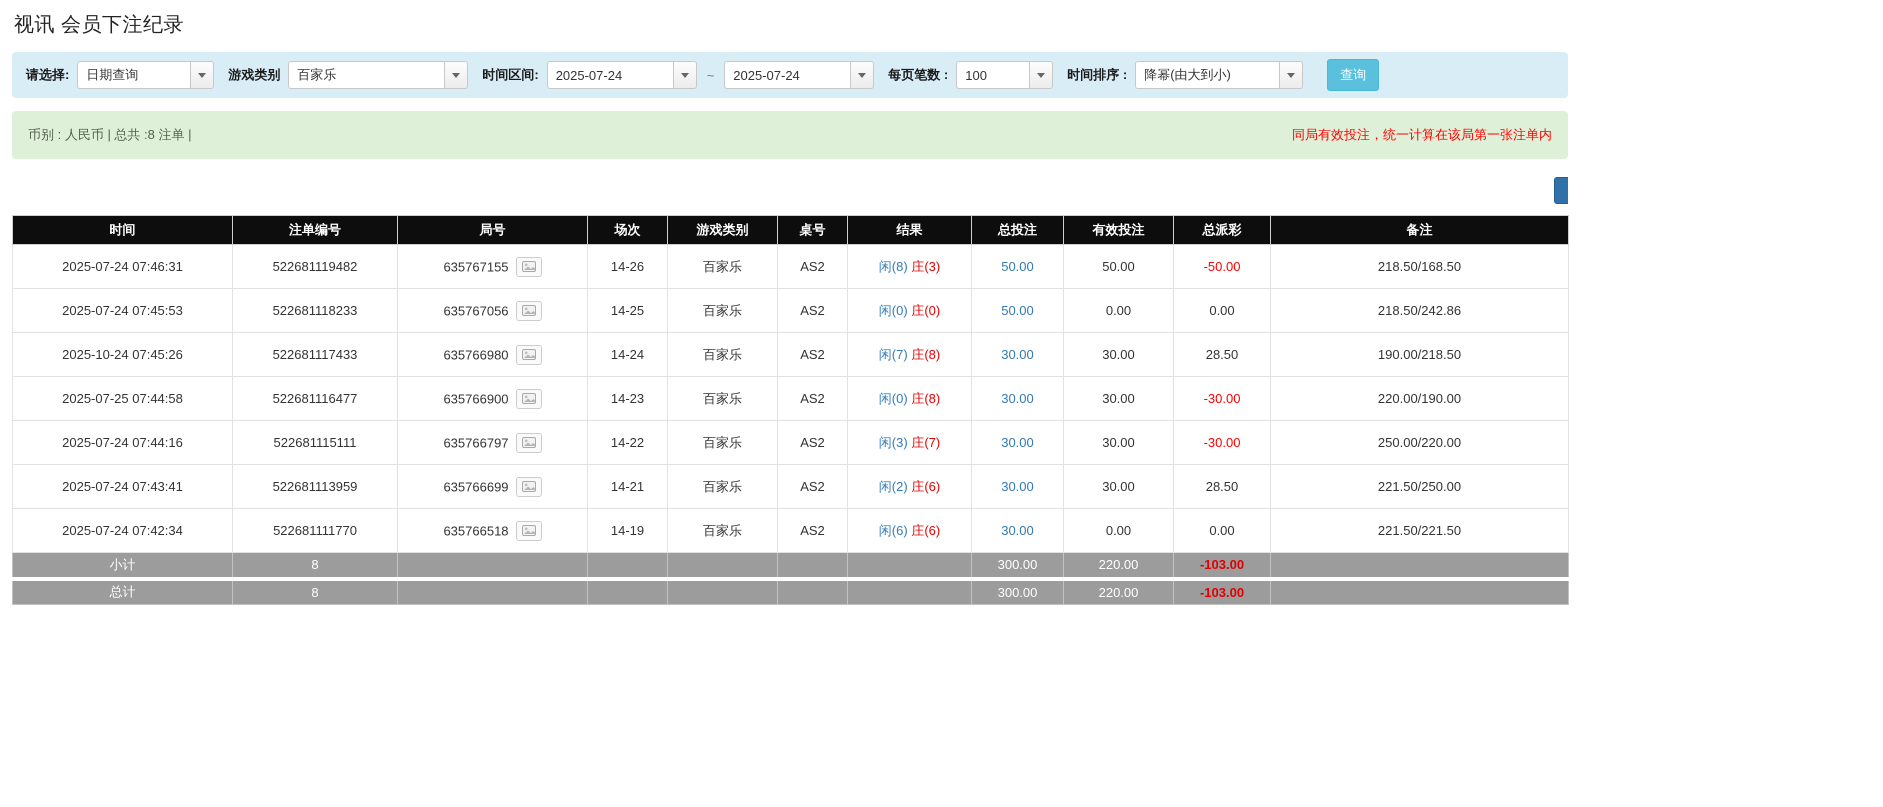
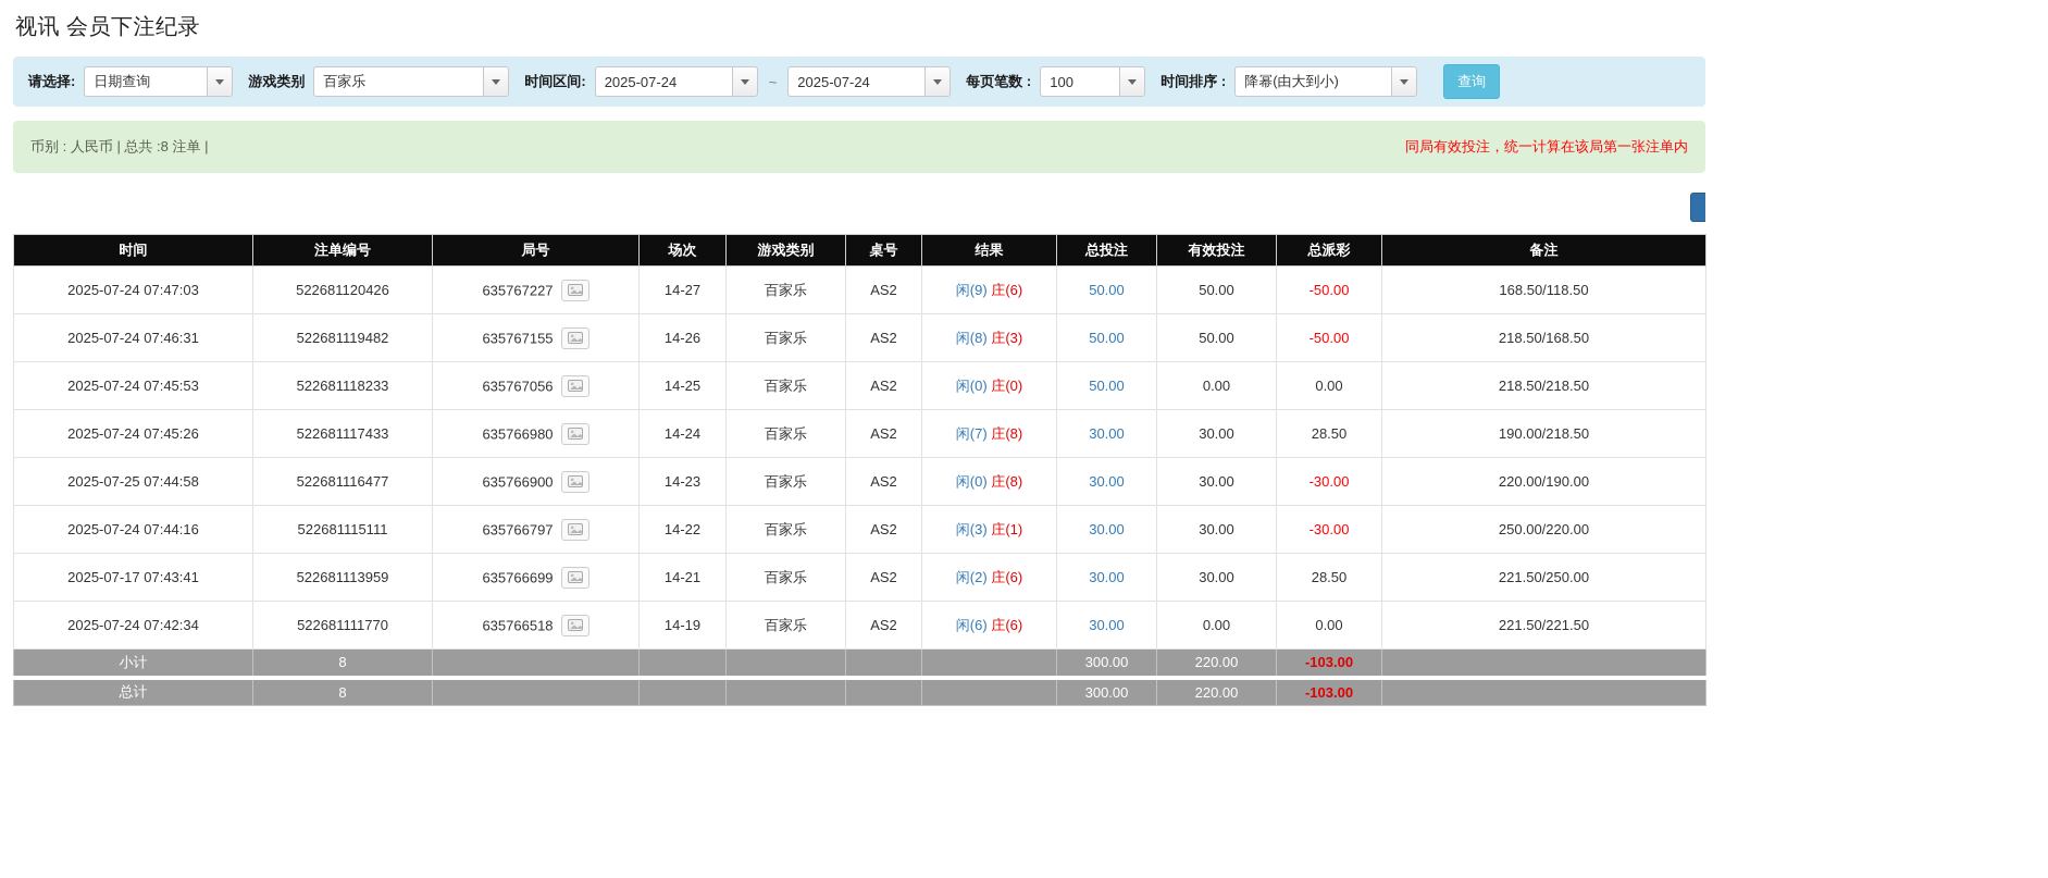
  视讯 会员下注纪录
  请选择:
  日期查询
  游戏类别
  百家乐
  时间区间:
  2025-07-24
  ~
  2025-07-24
  每页笔数 :
  100
  时间排序 :
  降幂(由大到小)
  查询
  币别 : 人民币 | 总共 :8 注单 |
  同局有效投注，统一计算在该局第一张注单内
  时间	注单编号	局号	场次	游戏类别	桌号	结果	总投注	有效投注	总派彩	备注
+ 2025-07-24 07:47:03	522681120426	635767227	14-27	百家乐	AS2	闲(9) 庄(6)	50.00	50.00	-50.00	168.50/118.50
  2025-07-24 07:46:31	522681119482	635767155	14-26	百家乐	AS2	闲(8) 庄(3)	50.00	50.00	-50.00	218.50/168.50
- 2025-07-24 07:45:53	522681118233	635767056	14-25	百家乐	AS2	闲(0) 庄(0)	50.00	0.00	0.00	218.50/242.86
+ 2025-07-24 07:45:53	522681118233	635767056	14-25	百家乐	AS2	闲(0) 庄(0)	50.00	0.00	0.00	218.50/218.50
- 2025-10-24 07:45:26	522681117433	635766980	14-24	百家乐	AS2	闲(7) 庄(8)	30.00	30.00	28.50	190.00/218.50
+ 2025-07-24 07:45:26	522681117433	635766980	14-24	百家乐	AS2	闲(7) 庄(8)	30.00	30.00	28.50	190.00/218.50
  2025-07-25 07:44:58	522681116477	635766900	14-23	百家乐	AS2	闲(0) 庄(8)	30.00	30.00	-30.00	220.00/190.00
- 2025-07-24 07:44:16	522681115111	635766797	14-22	百家乐	AS2	闲(3) 庄(7)	30.00	30.00	-30.00	250.00/220.00
+ 2025-07-24 07:44:16	522681115111	635766797	14-22	百家乐	AS2	闲(3) 庄(1)	30.00	30.00	-30.00	250.00/220.00
- 2025-07-24 07:43:41	522681113959	635766699	14-21	百家乐	AS2	闲(2) 庄(6)	30.00	30.00	28.50	221.50/250.00
+ 2025-07-17 07:43:41	522681113959	635766699	14-21	百家乐	AS2	闲(2) 庄(6)	30.00	30.00	28.50	221.50/250.00
  2025-07-24 07:42:34	522681111770	635766518	14-19	百家乐	AS2	闲(6) 庄(6)	30.00	0.00	0.00	221.50/221.50
  小计	8						300.00	220.00	-103.00
  总计	8						300.00	220.00	-103.00
